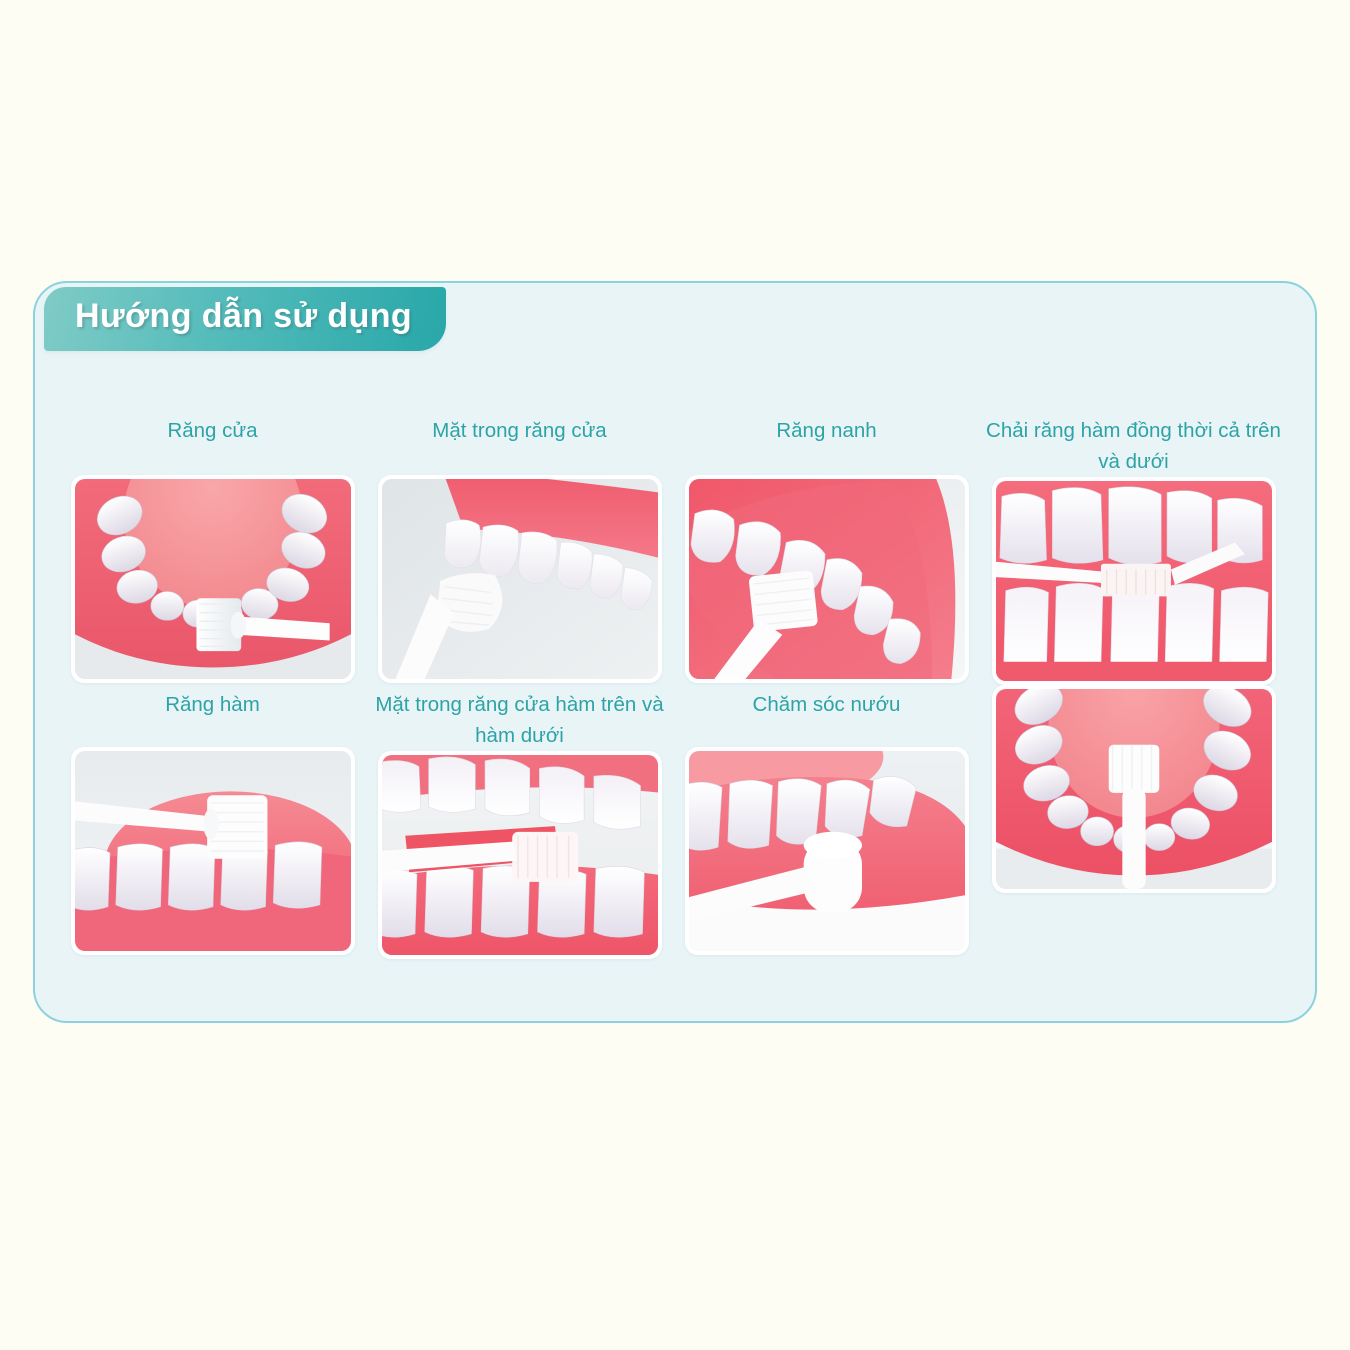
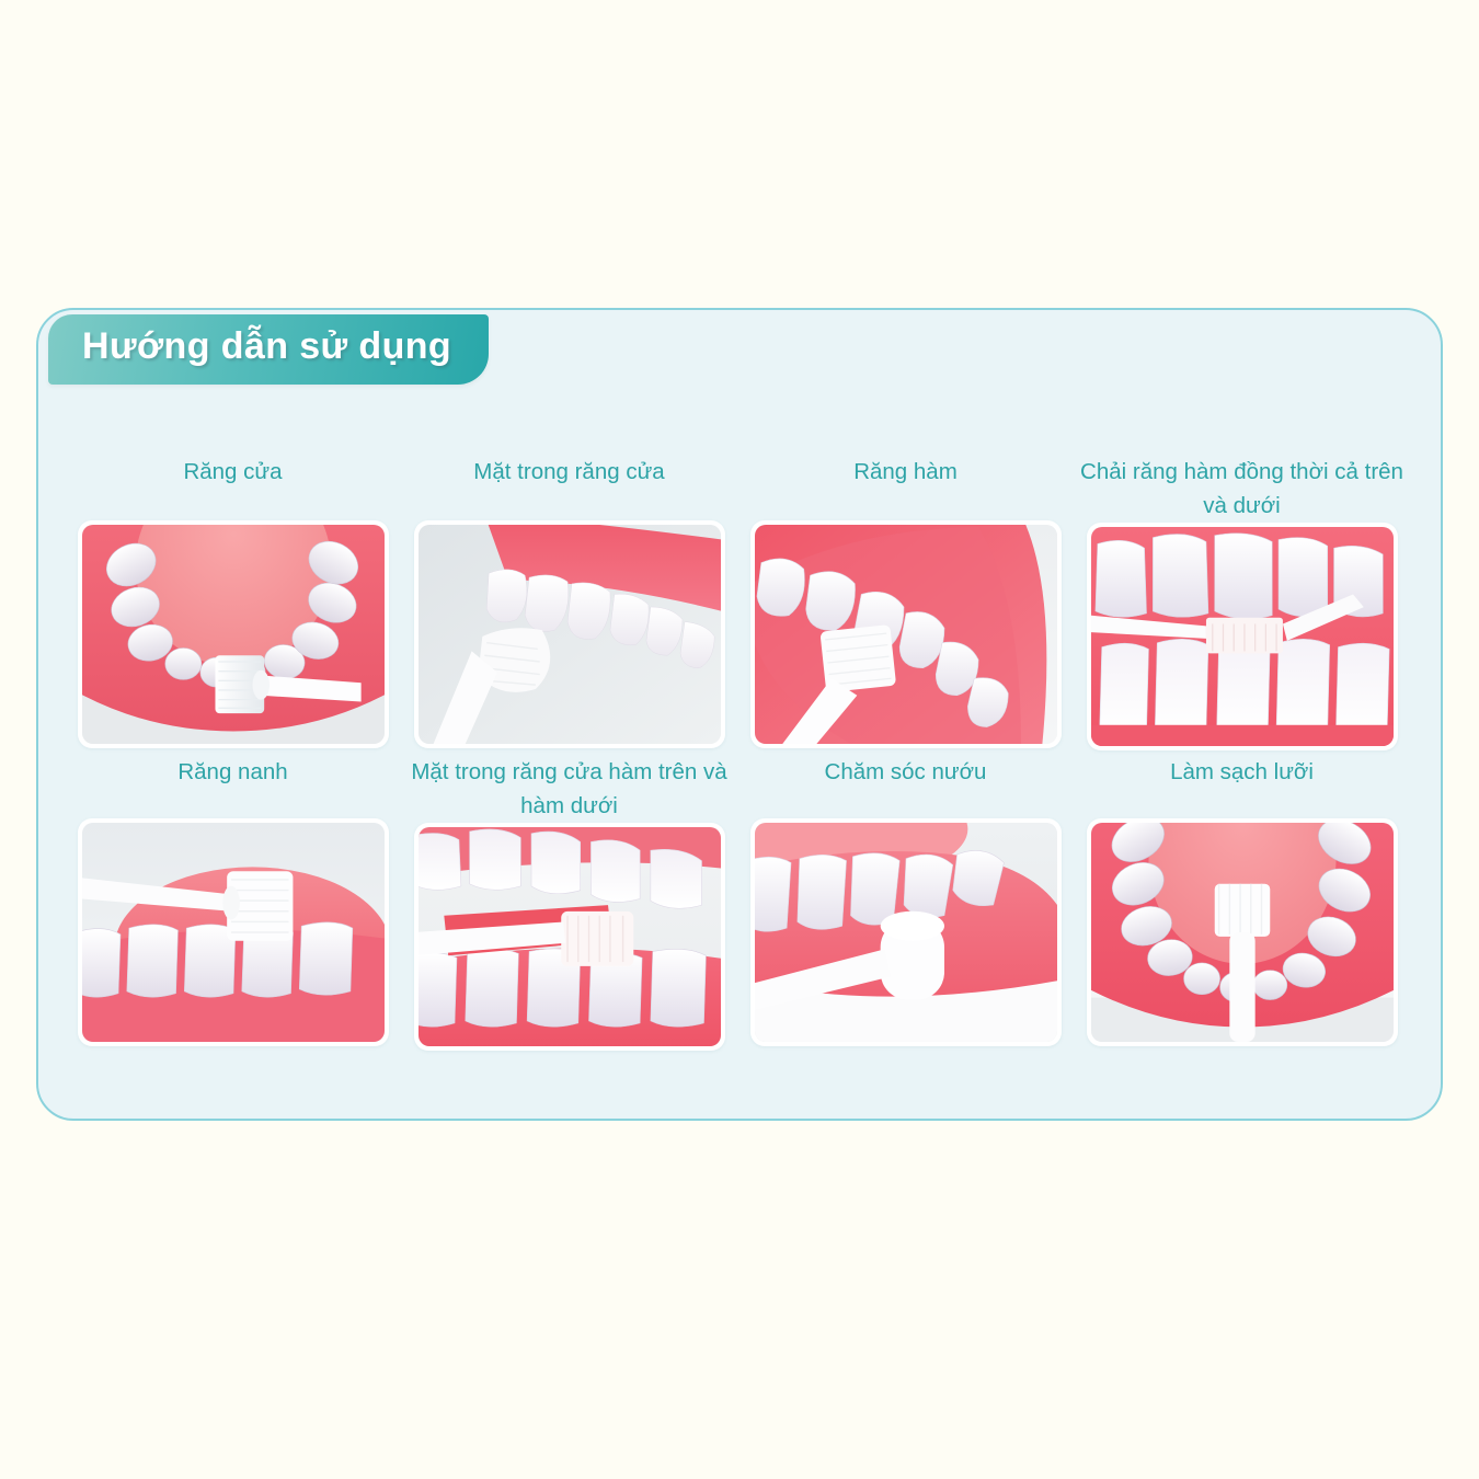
  Hướng dẫn sử dụng
  Răng cửa
  Mặt trong răng cửa
- Răng nanh
+ Răng hàm
  Chải răng hàm đồng thời cả trên và dưới
- Răng hàm
+ Răng nanh
  Mặt trong răng cửa hàm trên và hàm dưới
  Chăm sóc nướu
+ Làm sạch lưỡi
